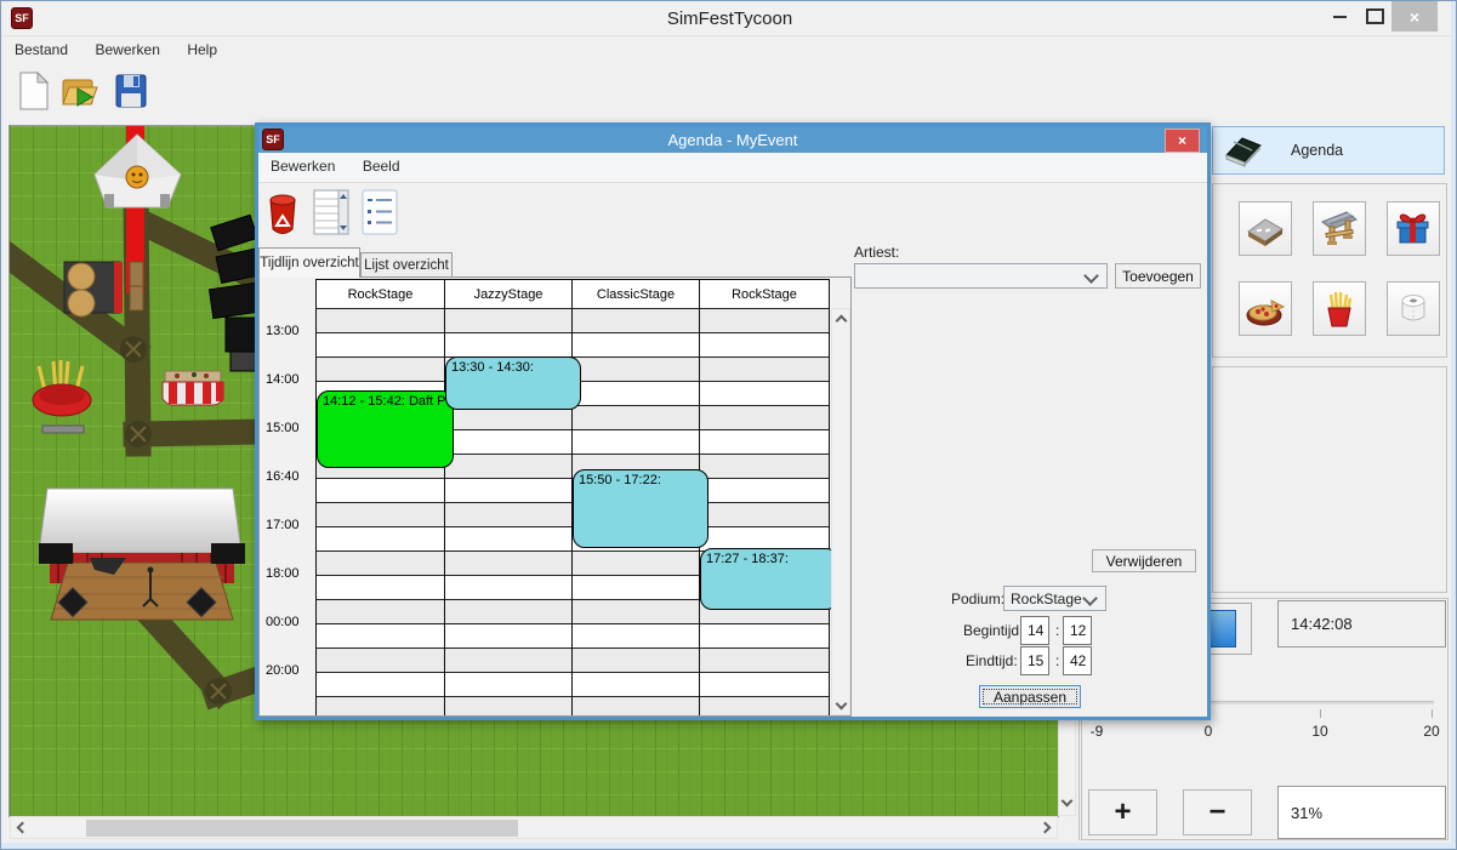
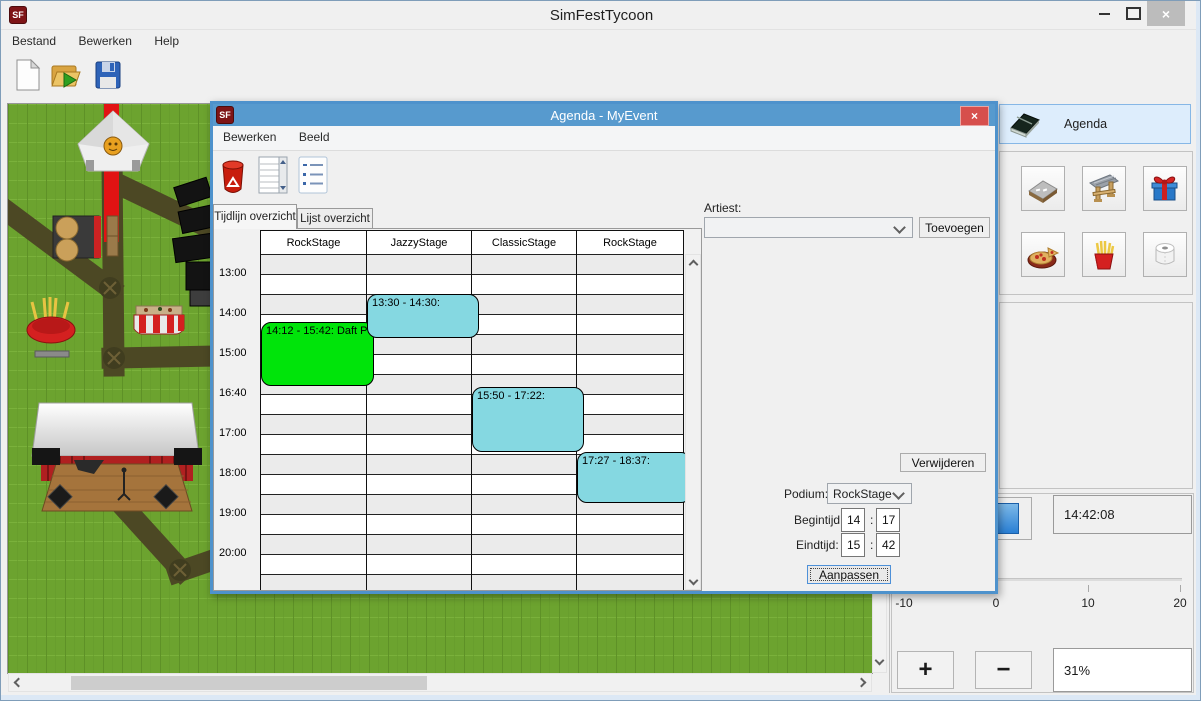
  SF
  SimFestTycoon
  ×
  Bestand Bewerken Help
  Agenda
  14:42:08
- -9
+ -10
  0
  10
  20
  +
  −
  31%
  SF
  Agenda - MyEvent
  ×
  Bewerken Beeld
  Tijdlijn overzicht
  Lijst overzicht
  13:00
  14:00
  15:00
  16:40
  17:00
  18:00
- 00:00
+ 19:00
  20:00
  RockStage
  JazzyStage
  ClassicStage
  RockStage
  14:12 - 15:42: Daft P
  13:30 - 14:30:
  15:50 - 17:22:
  17:27 - 18:37:
  Artiest:
  Toevoegen
  Verwijderen
  Podium
  RockStage
  Begintijd
  14
  :
- 12
+ 17
  Eindtijd:
  15
  :
  42
  Aanpassen
